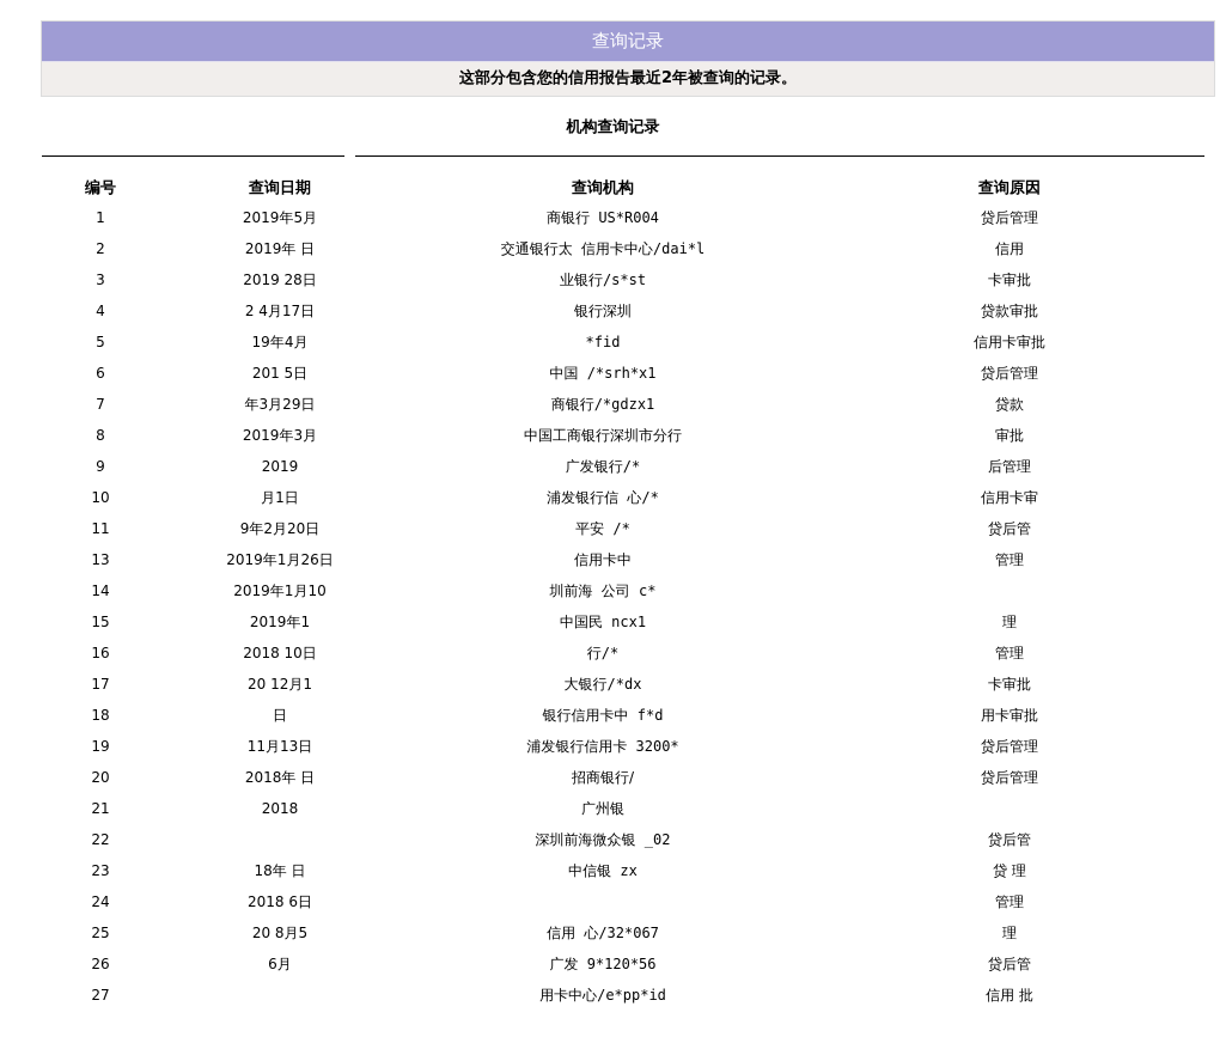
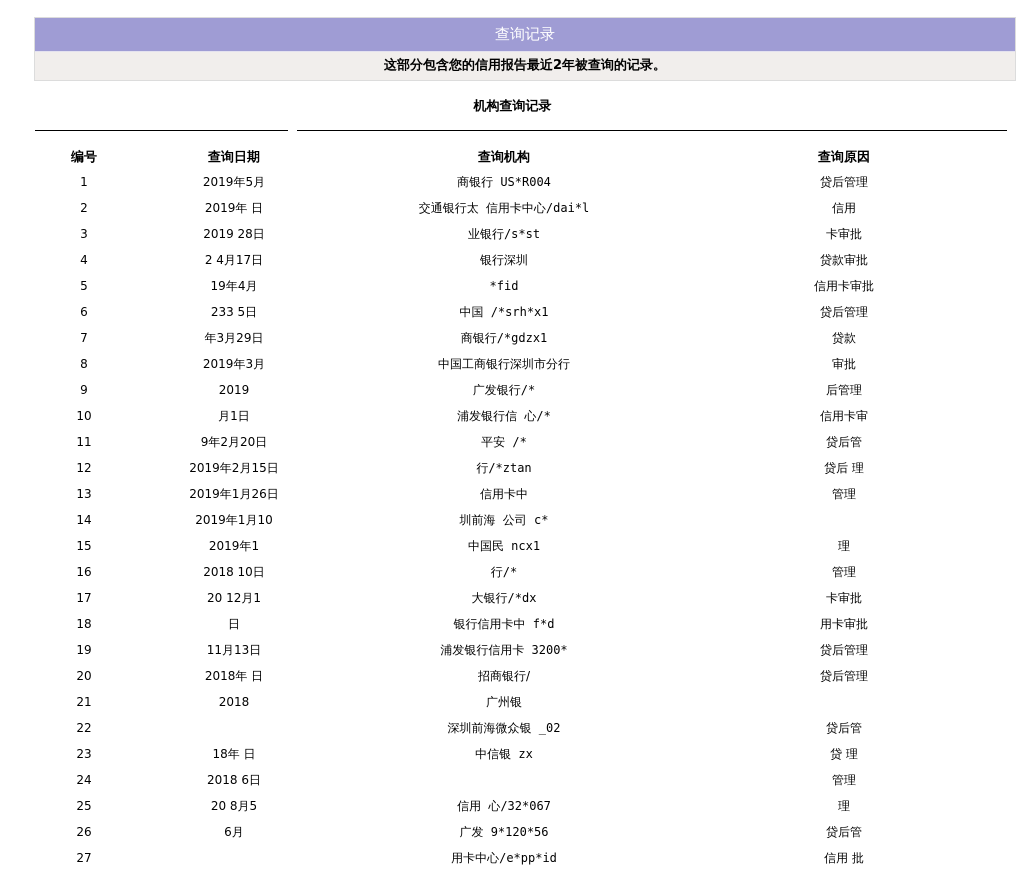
  查询记录
  这部分包含您的信用报告最近2年被查询的记录。
  机构查询记录
  编号	查询日期	查询机构	查询原因
  1	2019年5月	商银行 US*R004	贷后管理
  2	2019年 日	交通银行太 信用卡中心/dai*l	信用
  3	2019 28日	业银行/s*st	卡审批
  4	2 4月17日	银行深圳	贷款审批
  5	19年4月	*fid	信用卡审批
- 6	201 5日	中国 /*srh*x1	贷后管理
+ 6	233 5日	中国 /*srh*x1	贷后管理
  7	年3月29日	商银行/*gdzx1	贷款
  8	2019年3月	中国工商银行深圳市分行	审批
  9	2019	广发银行/*	后管理
  10	月1日	浦发银行信 心/*	信用卡审
  11	9年2月20日	平安 /*	贷后管
+ 12	2019年2月15日	行/*ztan	贷后 理
  13	2019年1月26日	信用卡中	管理
  14	2019年1月10	圳前海 公司 c*
  15	2019年1	中国民 ncx1	理
  16	2018 10日	行/*	管理
  17	20 12月1	大银行/*dx	卡审批
  18	日	银行信用卡中 f*d	用卡审批
  19	11月13日	浦发银行信用卡 3200*	贷后管理
  20	2018年 日	招商银行/	贷后管理
  21	2018	广州银
  22		深圳前海微众银 _02	贷后管
  23	18年 日	中信银 zx	贷 理
  24	2018 6日		管理
  25	20 8月5	信用 心/32*067	理
  26	6月	广发 9*120*56	贷后管
  27		用卡中心/e*pp*id	信用 批
